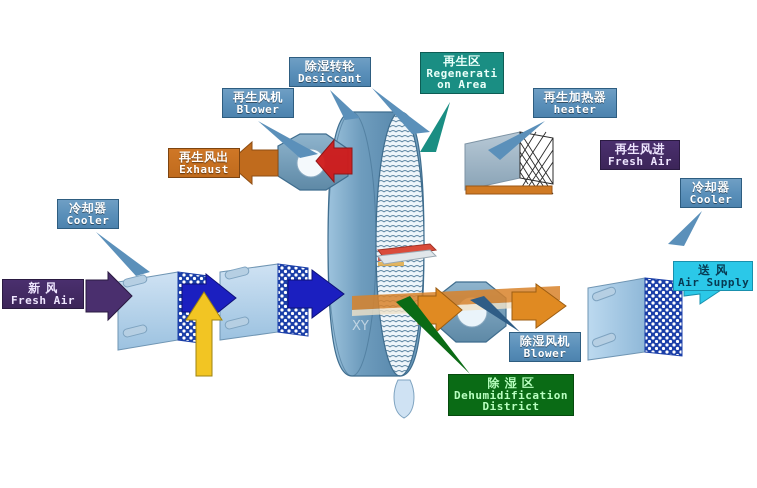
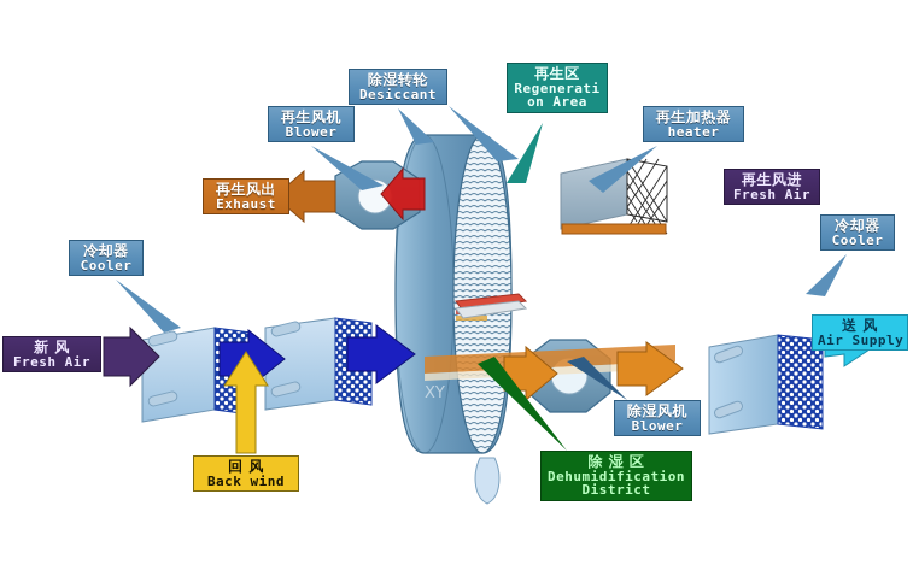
  XY
  除湿转轮
  Desiccant
  再生风机
  Blower
  再生区
  Regenerati
  on Area
  再生加热器
  heater
  再生风出
  Exhaust
  再生风进
  Fresh Air
  冷却器
  Cooler
  冷却器
  Cooler
  新 风
  Fresh Air
  送 风
  Air Supply
  除湿风机
  Blower
+ 回 风
+ Back wind
  除 湿 区
  Dehumidification
  District
